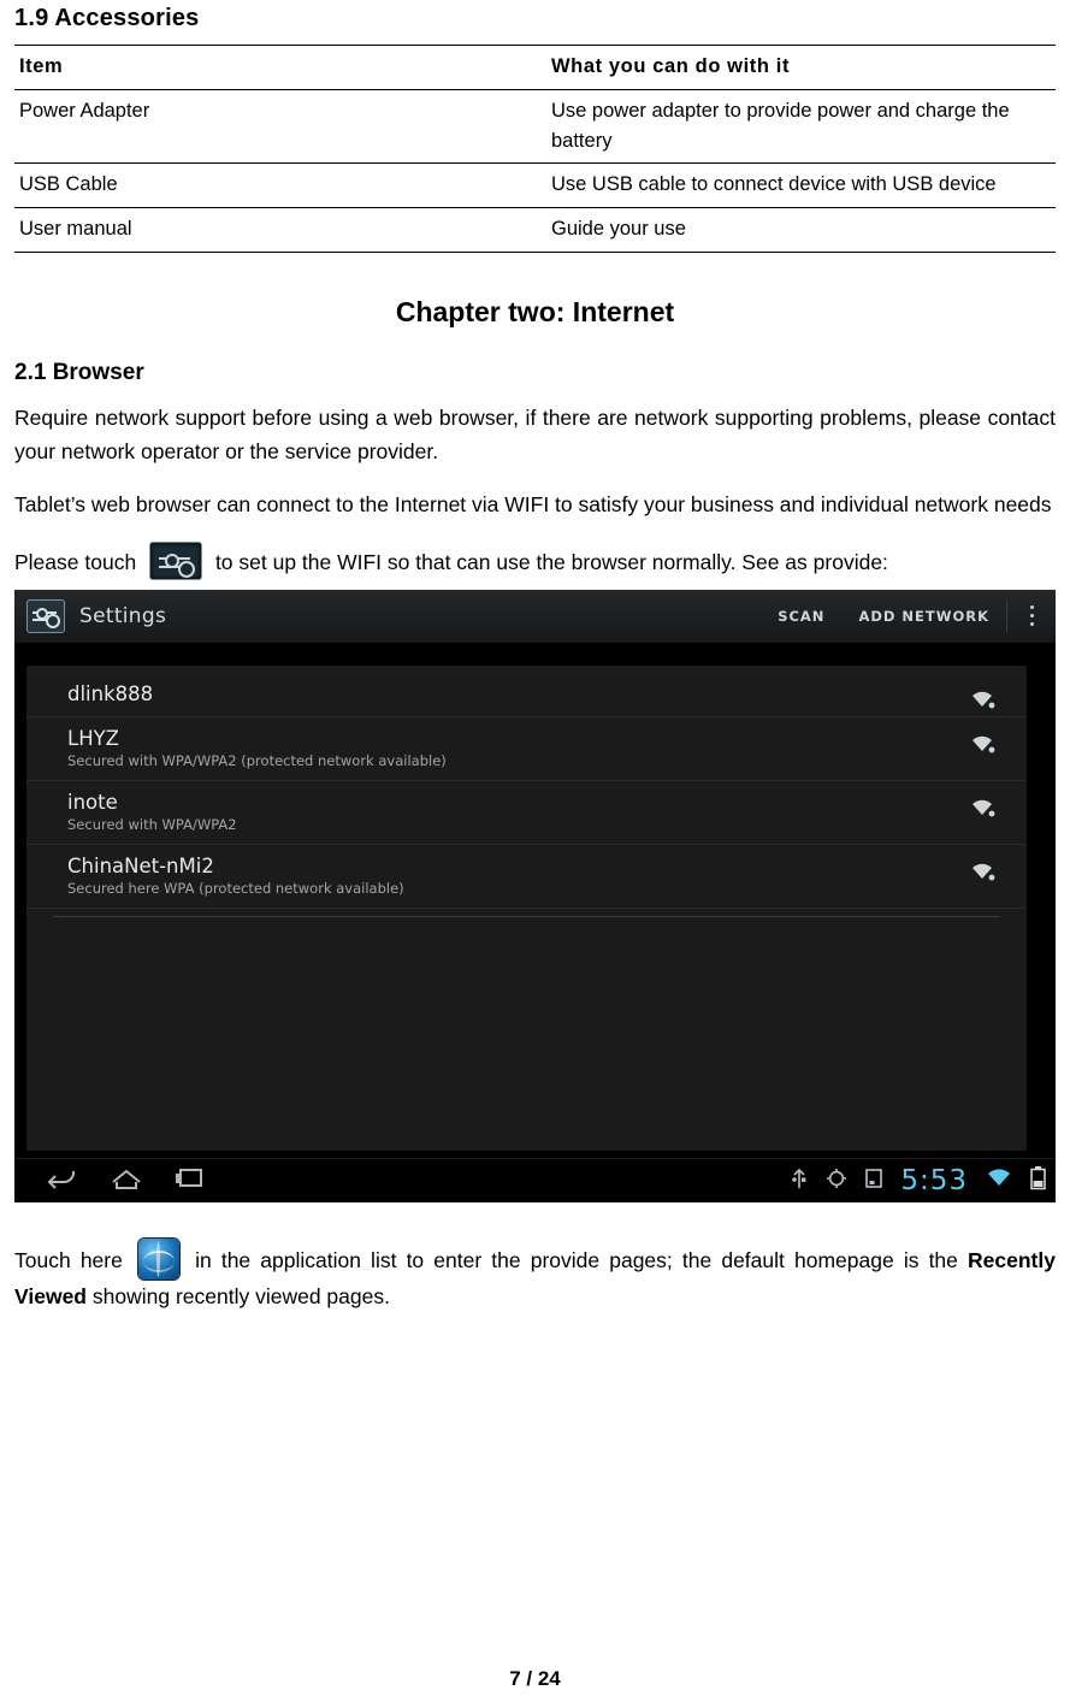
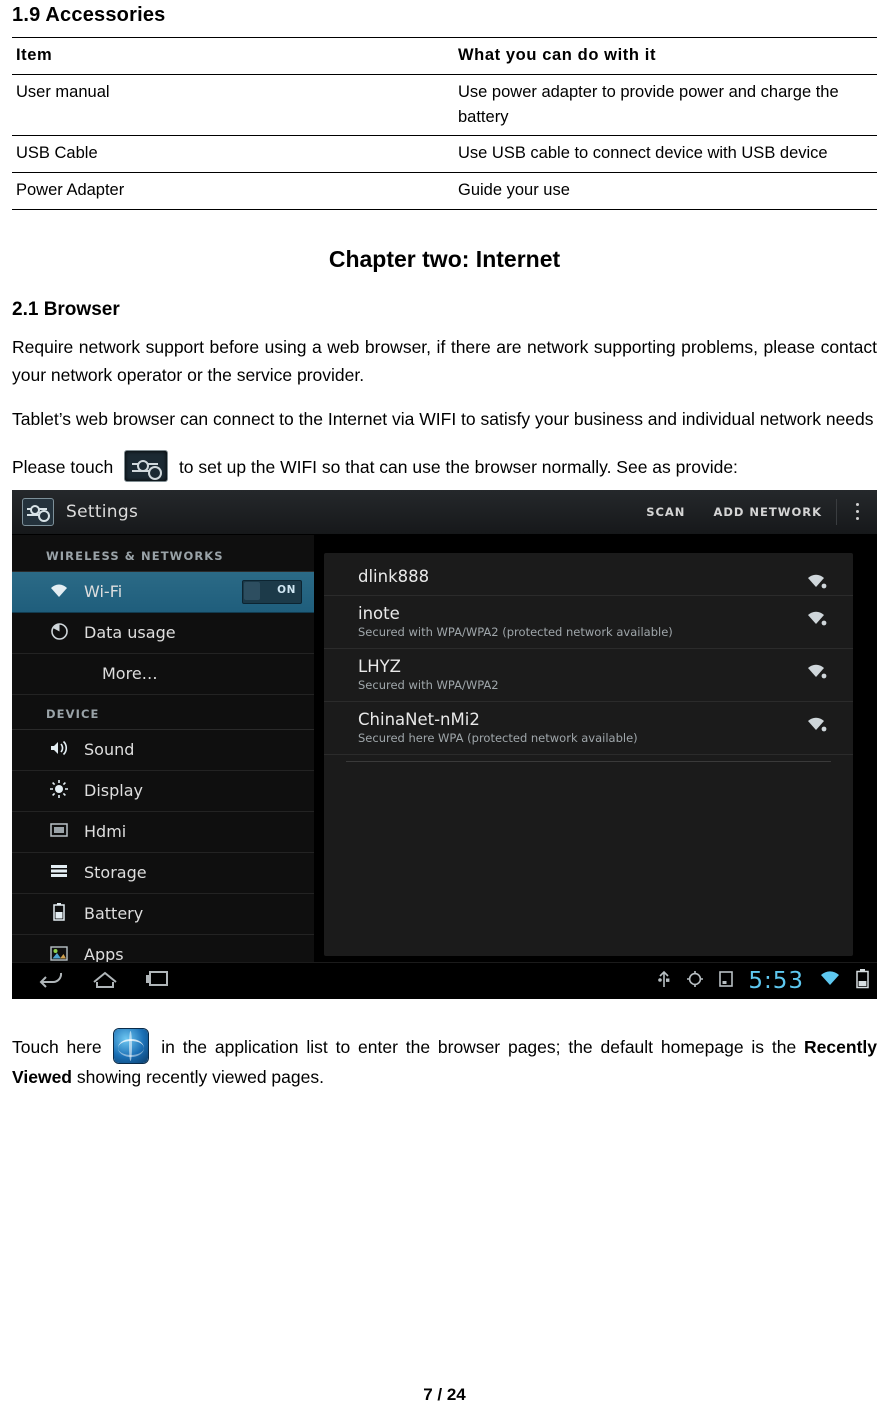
  1.9 Accessories
  Item	What you can do with it
- Power Adapter	Use power adapter to provide power and charge the battery
+ User manual	Use power adapter to provide power and charge the battery
  USB Cable	Use USB cable to connect device with USB device
- User manual	Guide your use
+ Power Adapter	Guide your use
  Chapter two: Internet
  2.1 Browser
  Require network support before using a web browser, if there are network supporting problems, please contact your network operator or the service provider.
  Tablet’s web browser can connect to the Internet via WIFI to satisfy your business and individual network needs
  Please touch to set up the WIFI so that can use the browser normally. See as provide:
  Settings
  SCAN
  ADD NETWORK
+ WIRELESS & NETWORKS
+ Wi-Fi
+ ON
+ Data usage
+ More…
+ DEVICE
+ Sound
+ Display
+ Hdmi
+ Storage
+ Battery
+ Apps
  dlink888
- LHYZ
+ inote
  Secured with WPA/WPA2 (protected network available)
- inote
+ LHYZ
  Secured with WPA/WPA2
  ChinaNet-nMi2
  Secured here WPA (protected network available)
  5:53
- Touch here in the application list to enter the provide pages; the default homepage is the Recently Viewed showing recently viewed pages.
+ Touch here in the application list to enter the browser pages; the default homepage is the Recently Viewed showing recently viewed pages.
  7 / 24
